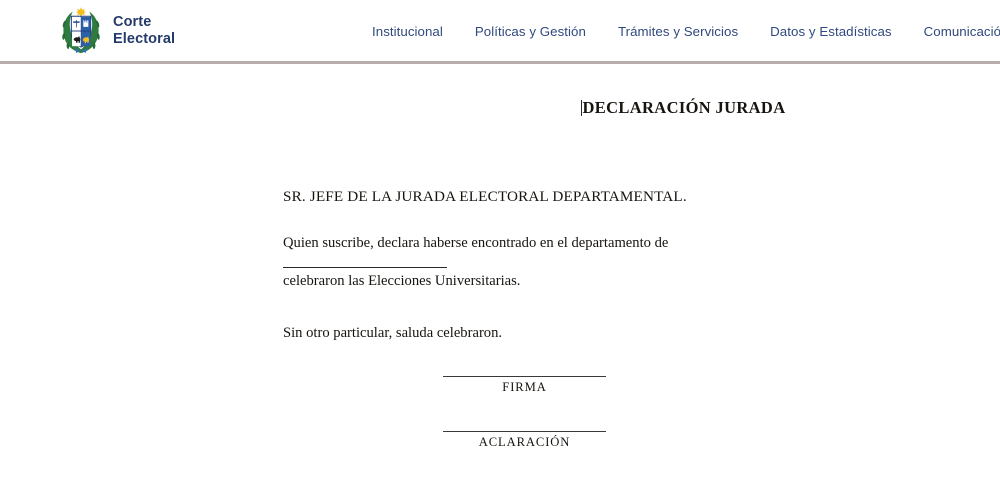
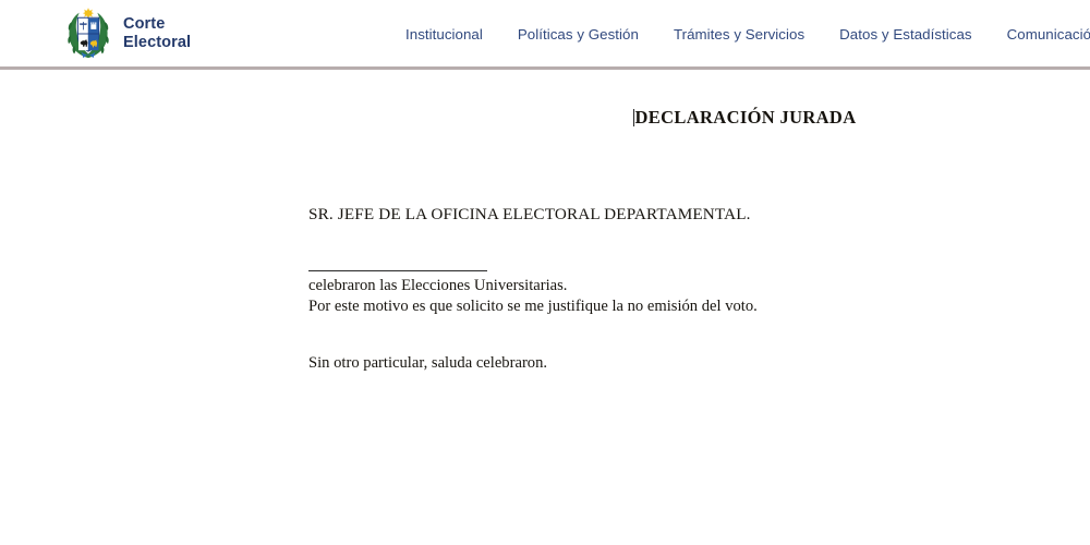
  Corte
  Electoral
  Institucional
  Políticas y Gestión
  Trámites y Servicios
  Datos y Estadísticas
  Comunicació
  DECLARACIÓN JURADA
- SR. JEFE DE LA JURADA ELECTORAL DEPARTAMENTAL.
+ SR. JEFE DE LA OFICINA ELECTORAL DEPARTAMENTAL.
- Quien suscribe, declara haberse encontrado en el departamento de
  celebraron las Elecciones Universitarias.
+ Por este motivo es que solicito se me justifique la no emisión del voto.
  Sin otro particular, saluda celebraron.
- FIRMA
- ACLARACIÓN
